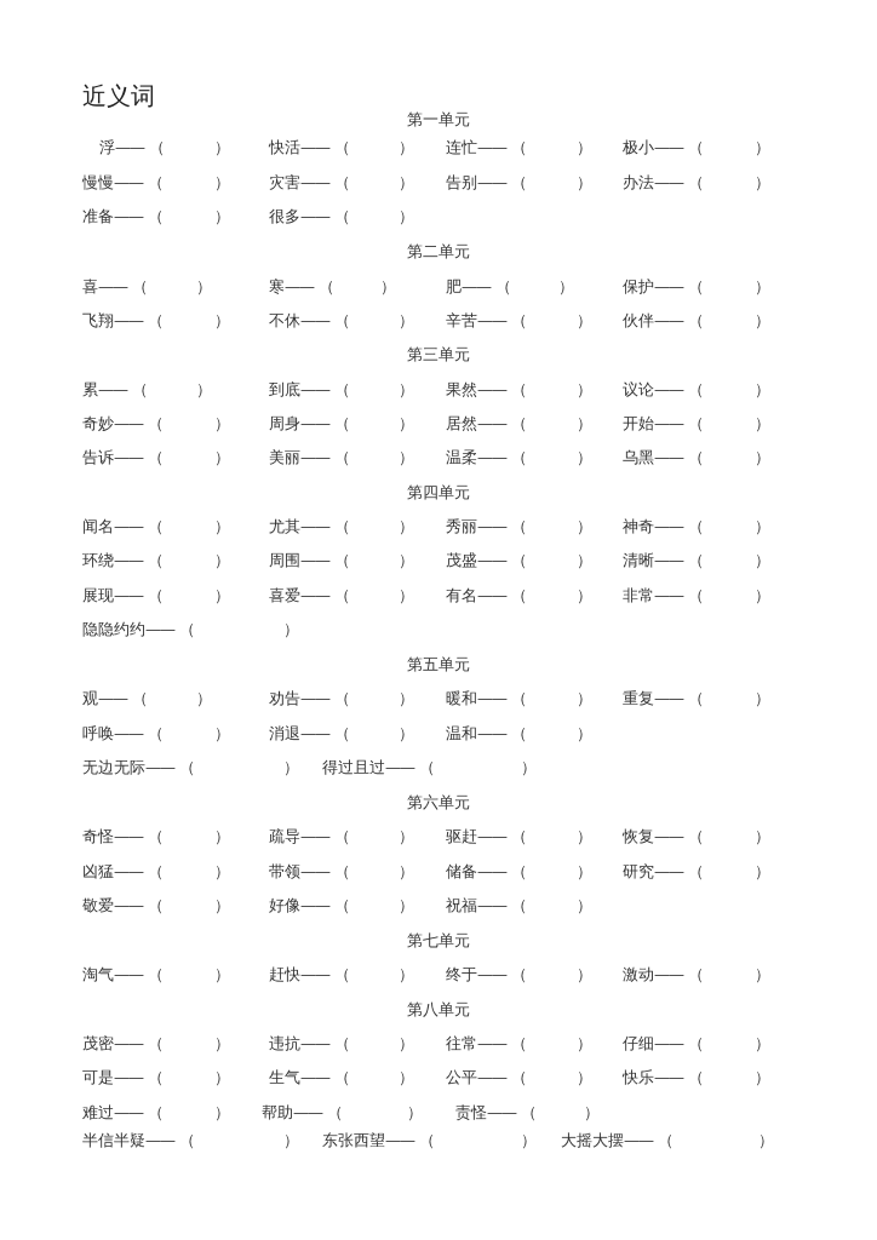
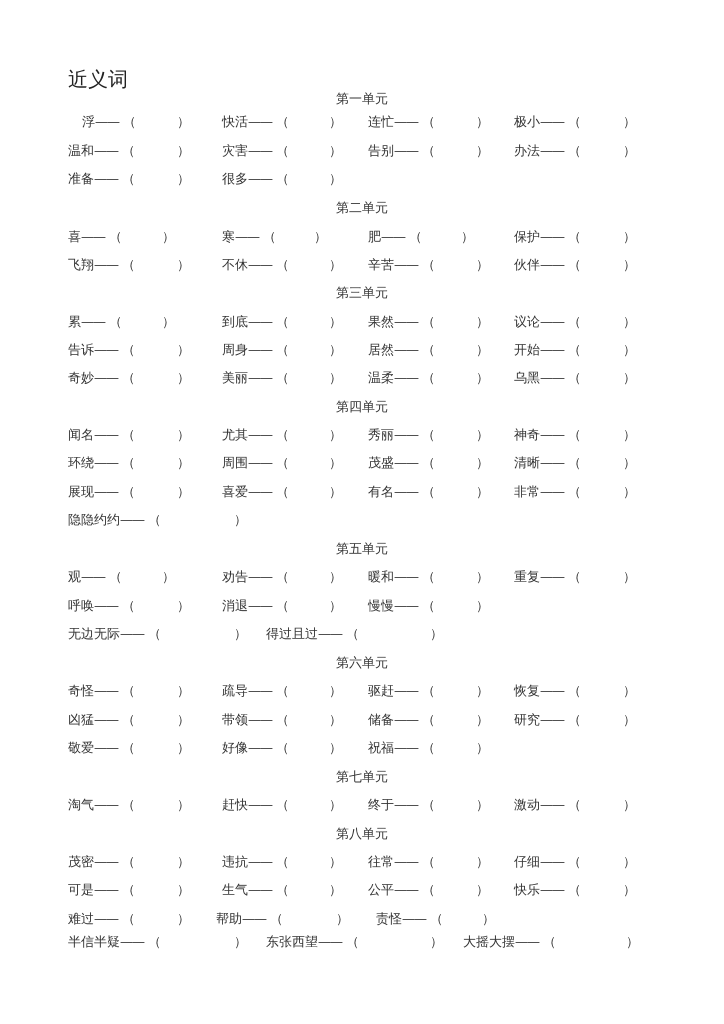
  近义词
  第一单元
  第二单元
  第三单元
  第四单元
  第五单元
  第六单元
  第七单元
  第八单元
  浮—— （
  ）
  快活—— （
  ）
  连忙—— （
  ）
  极小—— （
  ）
- 慢慢—— （
+ 温和—— （
  ）
  灾害—— （
  ）
  告别—— （
  ）
  办法—— （
  ）
  准备—— （
  ）
  很多—— （
  ）
  喜—— （
  ）
  寒—— （
  ）
  肥—— （
  ）
  保护—— （
  ）
  飞翔—— （
  ）
  不休—— （
  ）
  辛苦—— （
  ）
  伙伴—— （
  ）
  累—— （
  ）
  到底—— （
  ）
  果然—— （
  ）
  议论—— （
  ）
- 奇妙—— （
+ 告诉—— （
  ）
  周身—— （
  ）
  居然—— （
  ）
  开始—— （
  ）
- 告诉—— （
+ 奇妙—— （
  ）
  美丽—— （
  ）
  温柔—— （
  ）
  乌黑—— （
  ）
  闻名—— （
  ）
  尤其—— （
  ）
  秀丽—— （
  ）
  神奇—— （
  ）
  环绕—— （
  ）
  周围—— （
  ）
  茂盛—— （
  ）
  清晰—— （
  ）
  展现—— （
  ）
  喜爱—— （
  ）
  有名—— （
  ）
  非常—— （
  ）
  隐隐约约—— （
  ）
  观—— （
  ）
  劝告—— （
  ）
  暖和—— （
  ）
  重复—— （
  ）
  呼唤—— （
  ）
  消退—— （
  ）
- 温和—— （
+ 慢慢—— （
  ）
  无边无际—— （
  ）
  得过且过—— （
  ）
  奇怪—— （
  ）
  疏导—— （
  ）
  驱赶—— （
  ）
  恢复—— （
  ）
  凶猛—— （
  ）
  带领—— （
  ）
  储备—— （
  ）
  研究—— （
  ）
  敬爱—— （
  ）
  好像—— （
  ）
  祝福—— （
  ）
  淘气—— （
  ）
  赶快—— （
  ）
  终于—— （
  ）
  激动—— （
  ）
  茂密—— （
  ）
  违抗—— （
  ）
  往常—— （
  ）
  仔细—— （
  ）
  可是—— （
  ）
  生气—— （
  ）
  公平—— （
  ）
  快乐—— （
  ）
  难过—— （
  ）
  帮助—— （
  ）
  责怪—— （
  ）
  半信半疑—— （
  ）
  东张西望—— （
  ）
  大摇大摆—— （
  ）
